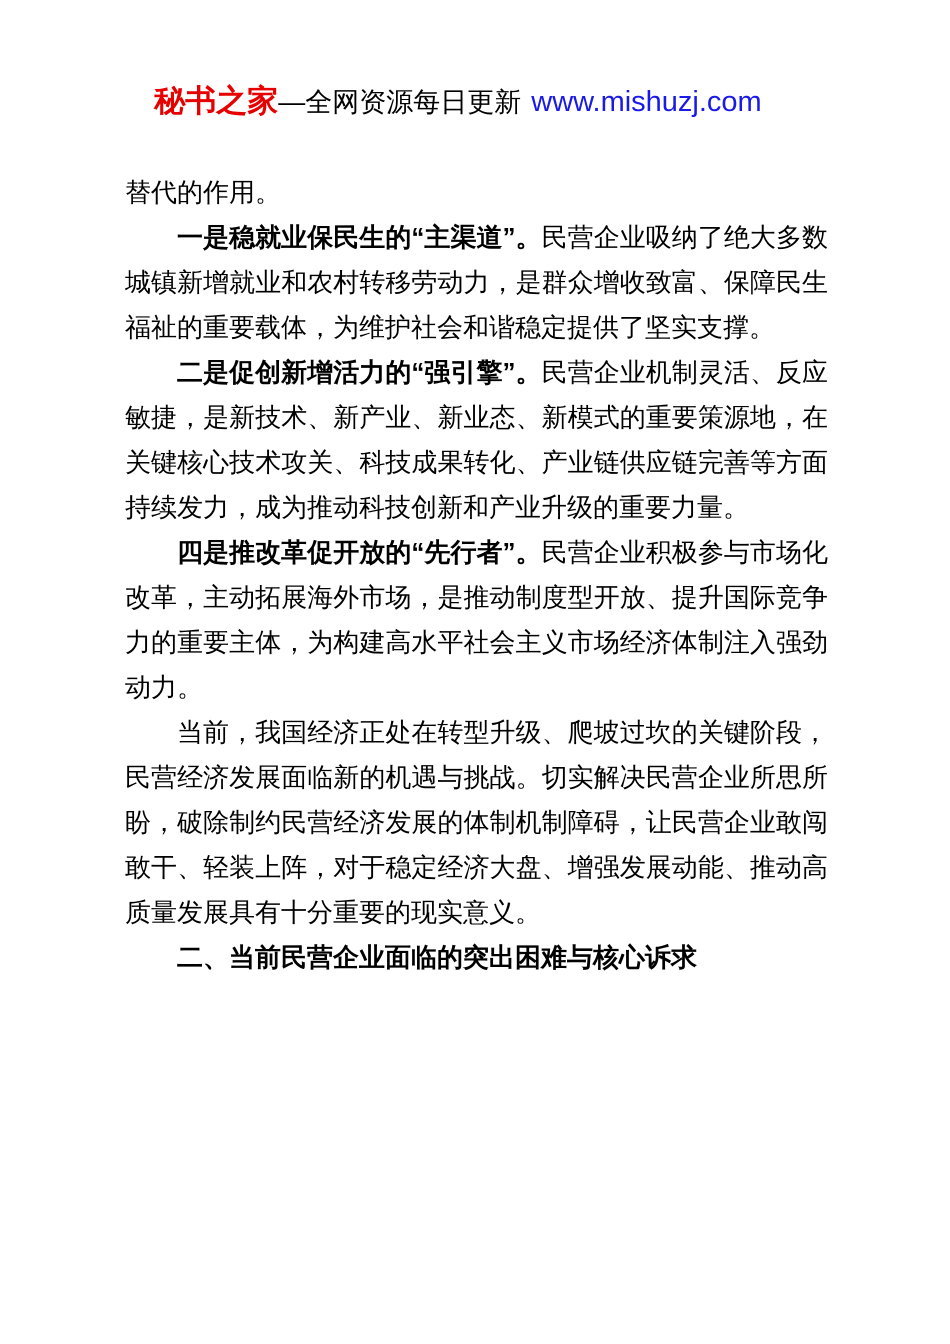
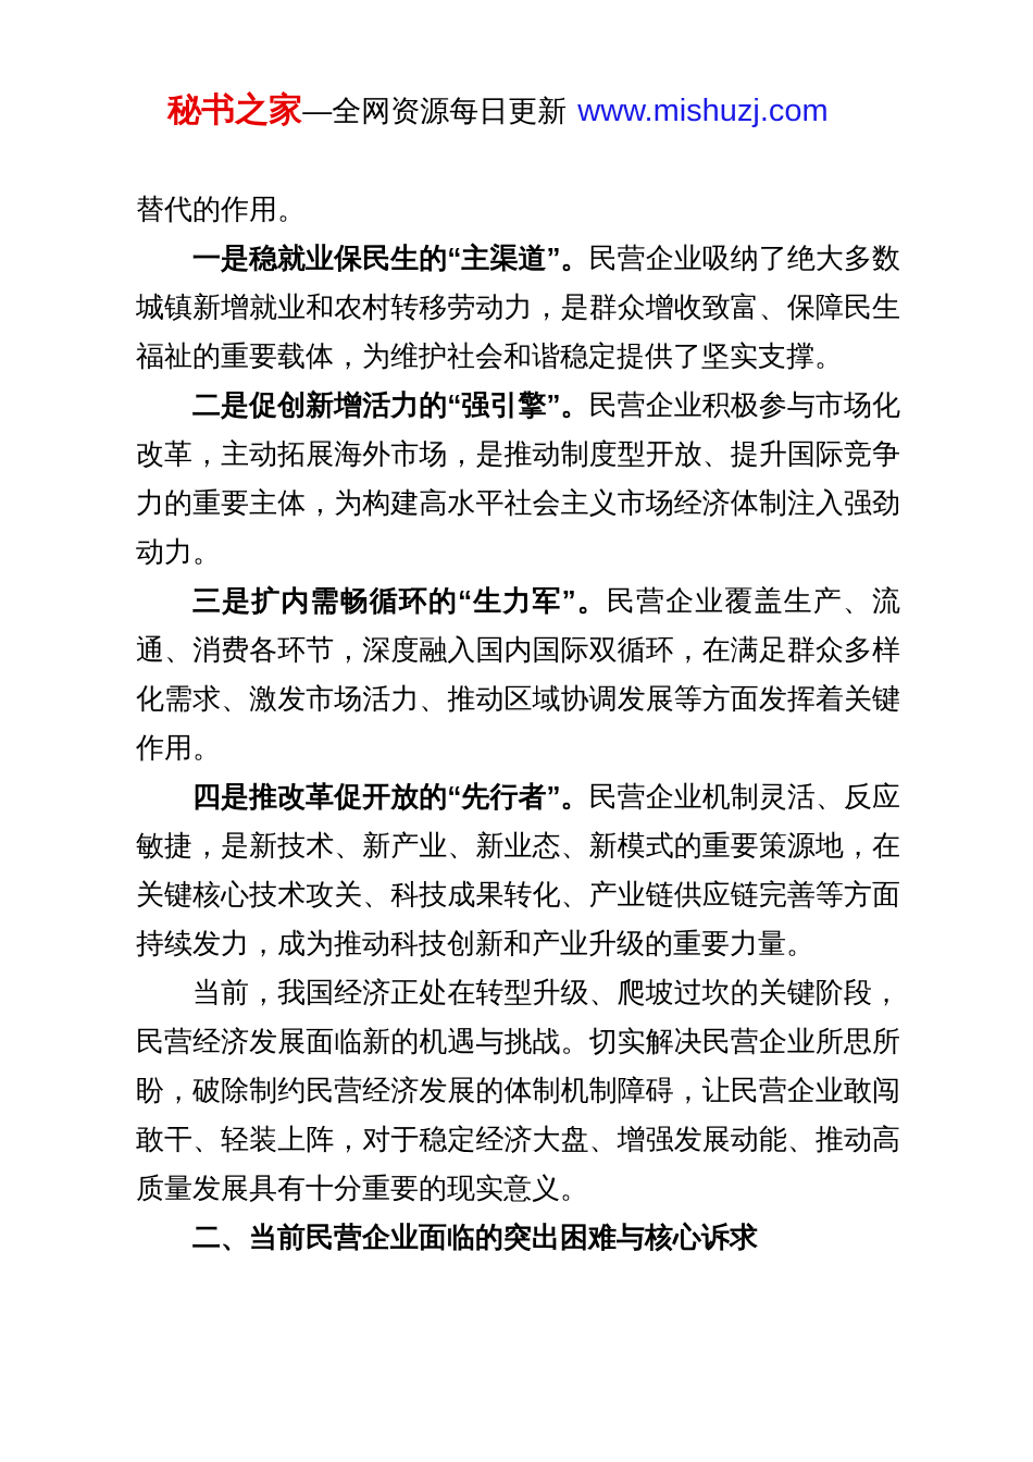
  秘书之家—全网资源每日更新 www.mishuzj.com
  替代的作用。
  一是稳就业保民生的“主渠道”。民营企业吸纳了绝大多数城镇新增就业和农村转移劳动力，是群众增收致富、保障民生福祉的重要载体，为维护社会和谐稳定提供了坚实支撑。
- 二是促创新增活力的“强引擎”。民营企业机制灵活、反应敏捷，是新技术、新产业、新业态、新模式的重要策源地，在关键核心技术攻关、科技成果转化、产业链供应链完善等方面持续发力，成为推动科技创新和产业升级的重要力量。
+ 二是促创新增活力的“强引擎”。民营企业积极参与市场化改革，主动拓展海外市场，是推动制度型开放、提升国际竞争力的重要主体，为构建高水平社会主义市场经济体制注入强劲动力。
+ 三是扩内需畅循环的“生力军”。民营企业覆盖生产、流通、消费各环节，深度融入国内国际双循环，在满足群众多样化需求、激发市场活力、推动区域协调发展等方面发挥着关键作用。
- 四是推改革促开放的“先行者”。民营企业积极参与市场化改革，主动拓展海外市场，是推动制度型开放、提升国际竞争力的重要主体，为构建高水平社会主义市场经济体制注入强劲动力。
+ 四是推改革促开放的“先行者”。民营企业机制灵活、反应敏捷，是新技术、新产业、新业态、新模式的重要策源地，在关键核心技术攻关、科技成果转化、产业链供应链完善等方面持续发力，成为推动科技创新和产业升级的重要力量。
  当前，我国经济正处在转型升级、爬坡过坎的关键阶段，民营经济发展面临新的机遇与挑战。切实解决民营企业所思所盼，破除制约民营经济发展的体制机制障碍，让民营企业敢闯敢干、轻装上阵，对于稳定经济大盘、增强发展动能、推动高质量发展具有十分重要的现实意义。
  二、当前民营企业面临的突出困难与核心诉求
